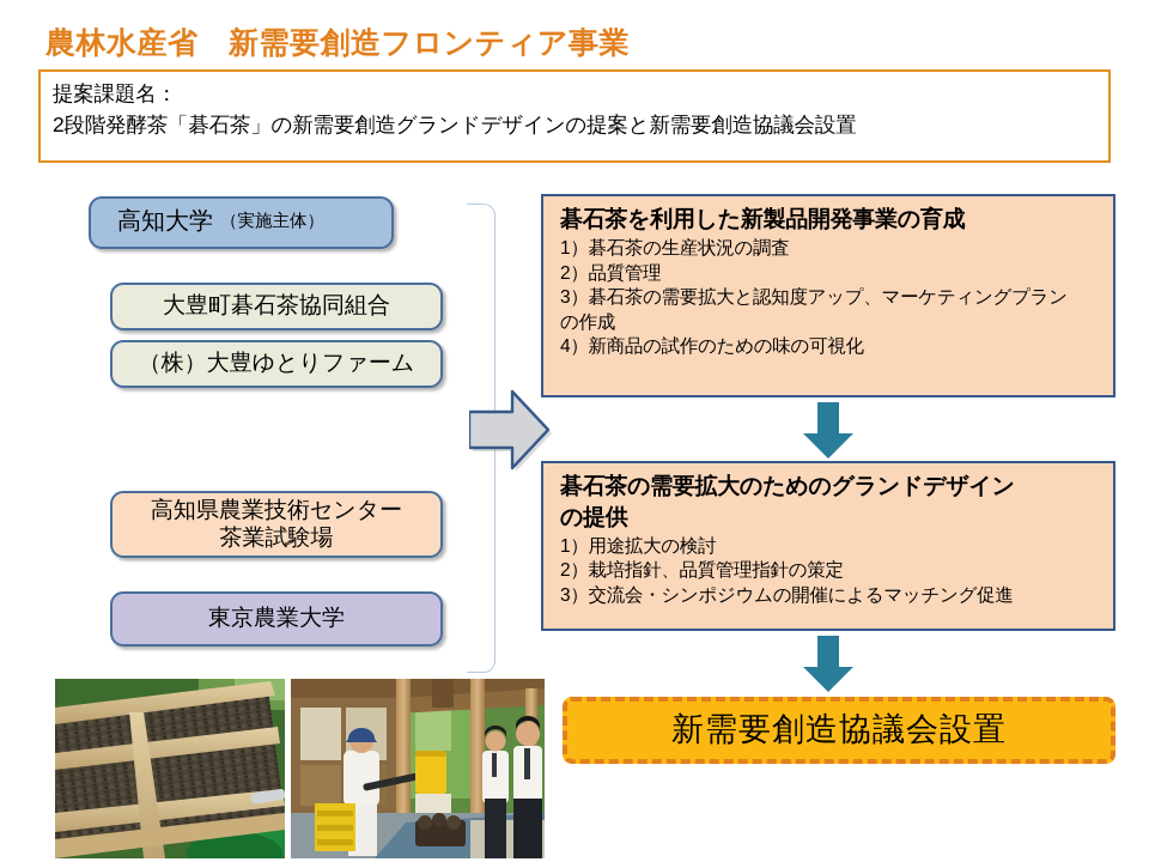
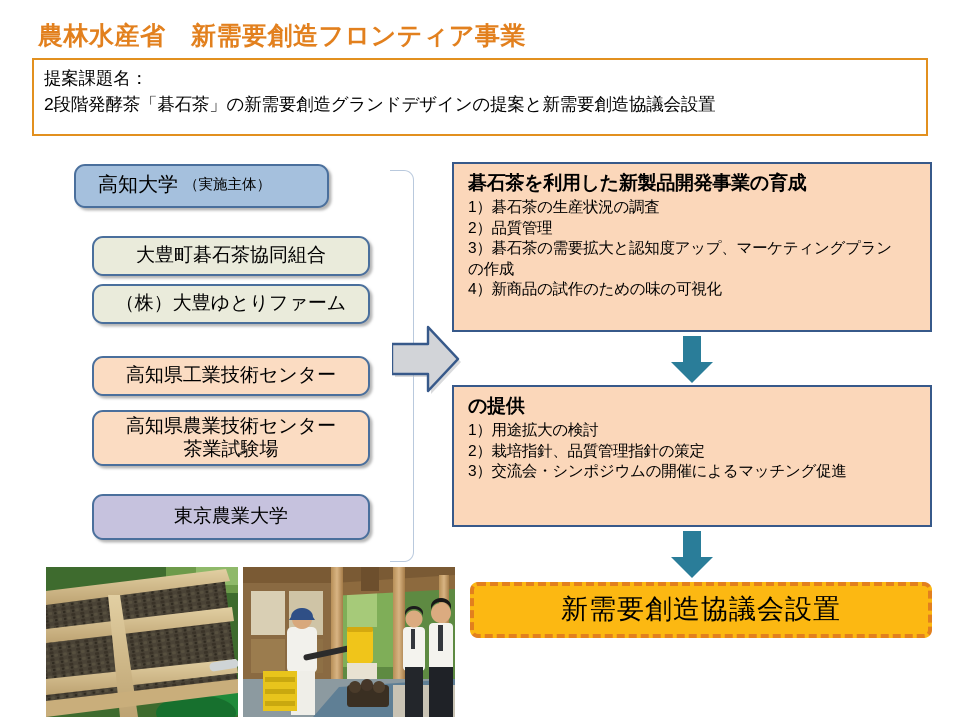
  農林水産省 新需要創造フロンティア事業
  提案課題名：
  2段階発酵茶「碁石茶」の新需要創造グランドデザインの提案と新需要創造協議会設置
  高知大学
  （実施主体）
  大豊町碁石茶協同組合
  （株）大豊ゆとりファーム
+ 高知県工業技術センター
  高知県農業技術センター
  茶業試験場
  東京農業大学
  碁石茶を利用した新製品開発事業の育成
  1）碁石茶の生産状況の調査
  2）品質管理
  3）碁石茶の需要拡大と認知度アップ、マーケティングプラン
  の作成
  4）新商品の試作のための味の可視化
- 碁石茶の需要拡大のためのグランドデザイン
  の提供
  1）用途拡大の検討
  2）栽培指針、品質管理指針の策定
  3）交流会・シンポジウムの開催によるマッチング促進
  新需要創造協議会設置
